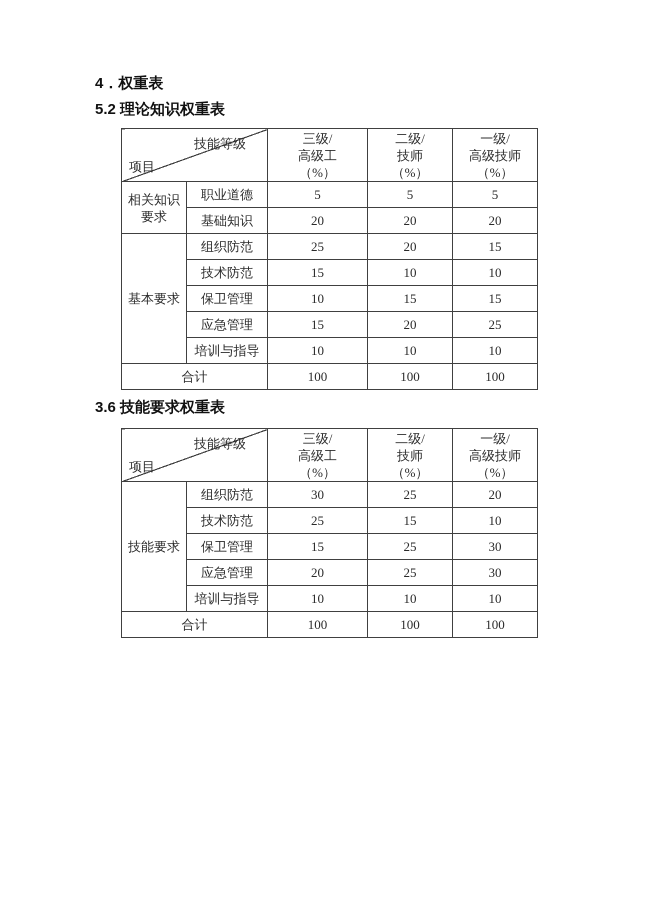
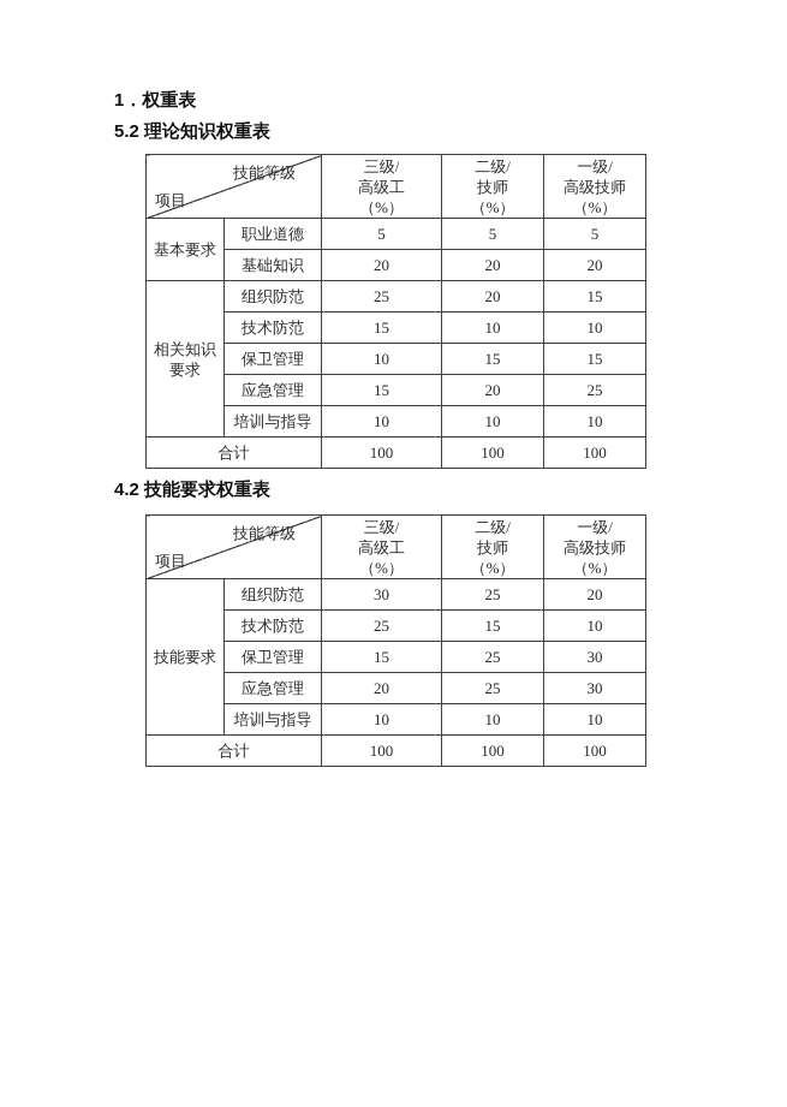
- 4．权重表
+ 1．权重表
  5.2 理论知识权重表
  技能等级 项目	三级/ 高级工 （%）	二级/ 技师 （%）	一级/ 高级技师 （%）
- 相关知识 要求	职业道德	5	5	5
+ 基本要求	职业道德	5	5	5
  基础知识	20	20	20
- 基本要求	组织防范	25	20	15
+ 相关知识 要求	组织防范	25	20	15
  技术防范	15	10	10
  保卫管理	10	15	15
  应急管理	15	20	25
  培训与指导	10	10	10
  合计	100	100	100
- 3.6 技能要求权重表
+ 4.2 技能要求权重表
  技能等级 项目	三级/ 高级工 （%）	二级/ 技师 （%）	一级/ 高级技师 （%）
  技能要求	组织防范	30	25	20
  技术防范	25	15	10
  保卫管理	15	25	30
  应急管理	20	25	30
  培训与指导	10	10	10
  合计	100	100	100
